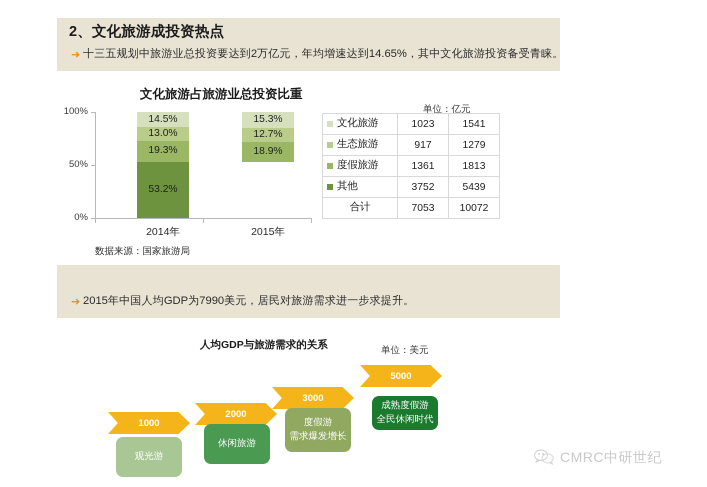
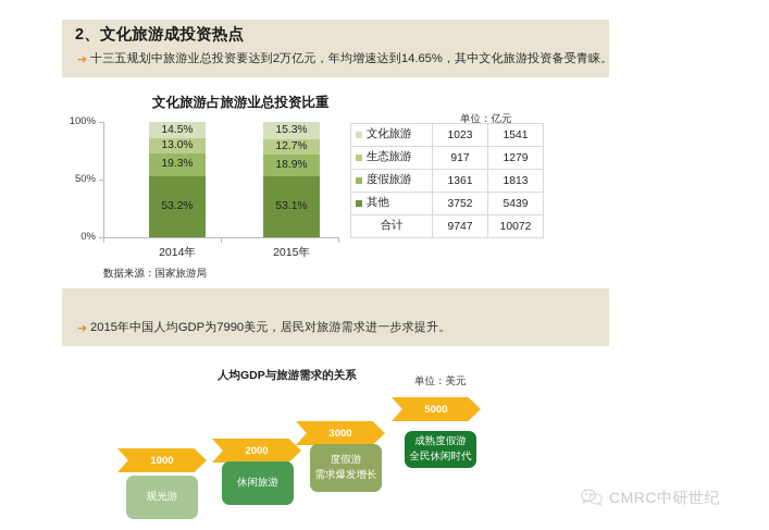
  2、文化旅游成投资热点
  ➜
  十三五规划中旅游业总投资要达到2万亿元，年均增速达到14.65%，其中文化旅游投资备受青睐。
  文化旅游占旅游业总投资比重
  单位：亿元
  14.5%
  13.0%
  19.3%
  53.2%
  15.3%
  12.7%
  18.9%
+ 53.1%
  2014年
  2015年
  0%
  50%
  100%
  数据来源：国家旅游局
  文化旅游	1023	1541
  生态旅游	917	1279
  度假旅游	1361	1813
  其他	3752	5439
- 合计	7053	10072
+ 合计	9747	10072
  ➜
  2015年中国人均GDP为7990美元，居民对旅游需求进一步求提升。
  人均GDP与旅游需求的关系
  单位：美元
  1000
  观光游
  2000
  休闲旅游
  3000
  度假游
  需求爆发增长
  5000
  成熟度假游
  全民休闲时代
  CMRC中研世纪
